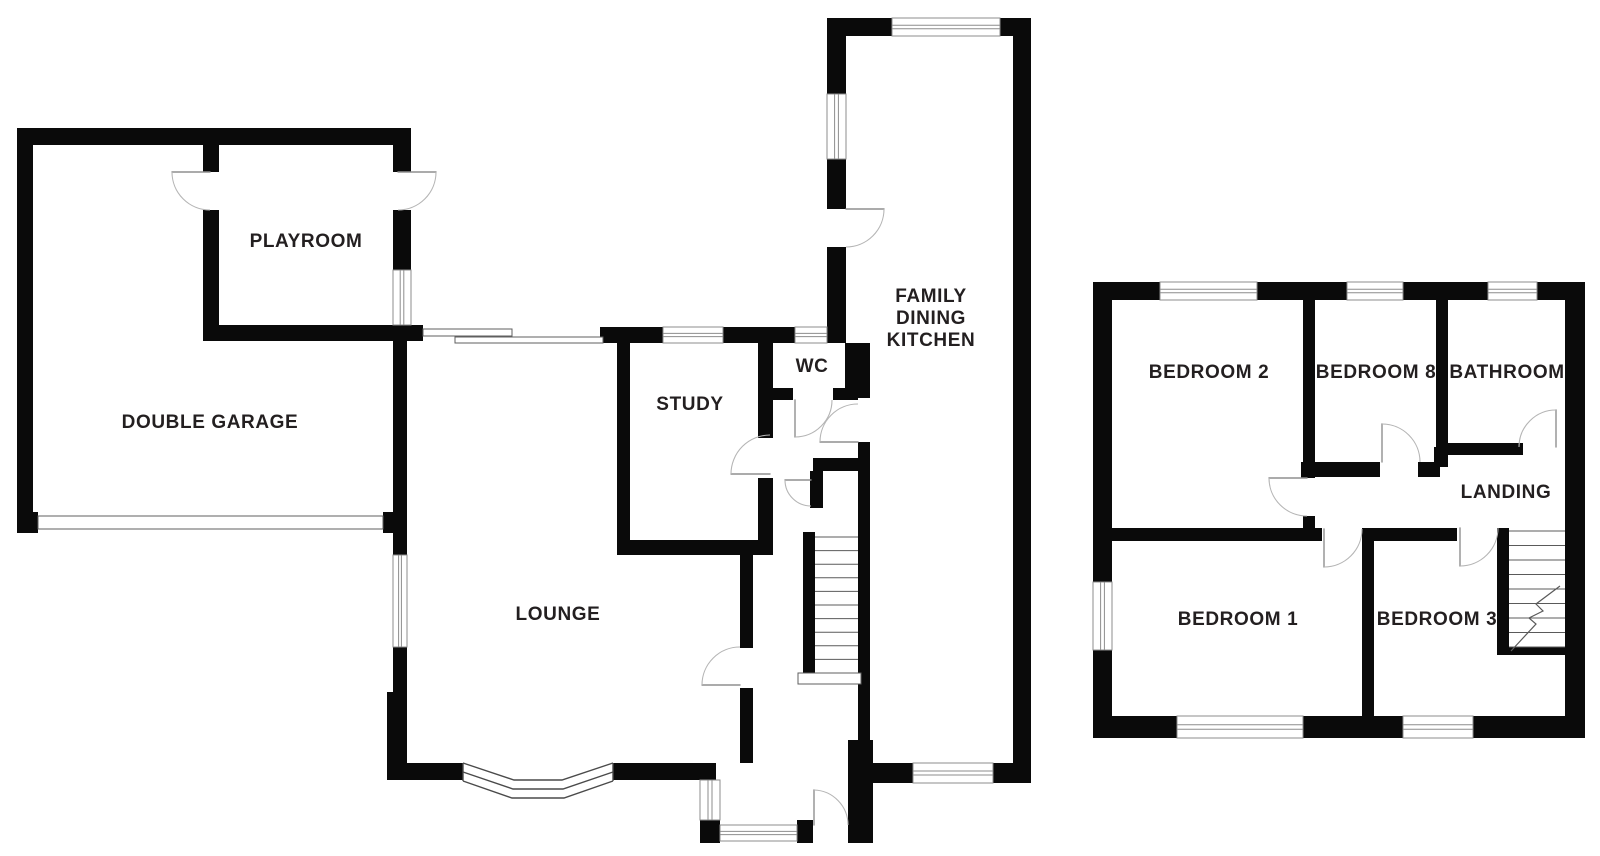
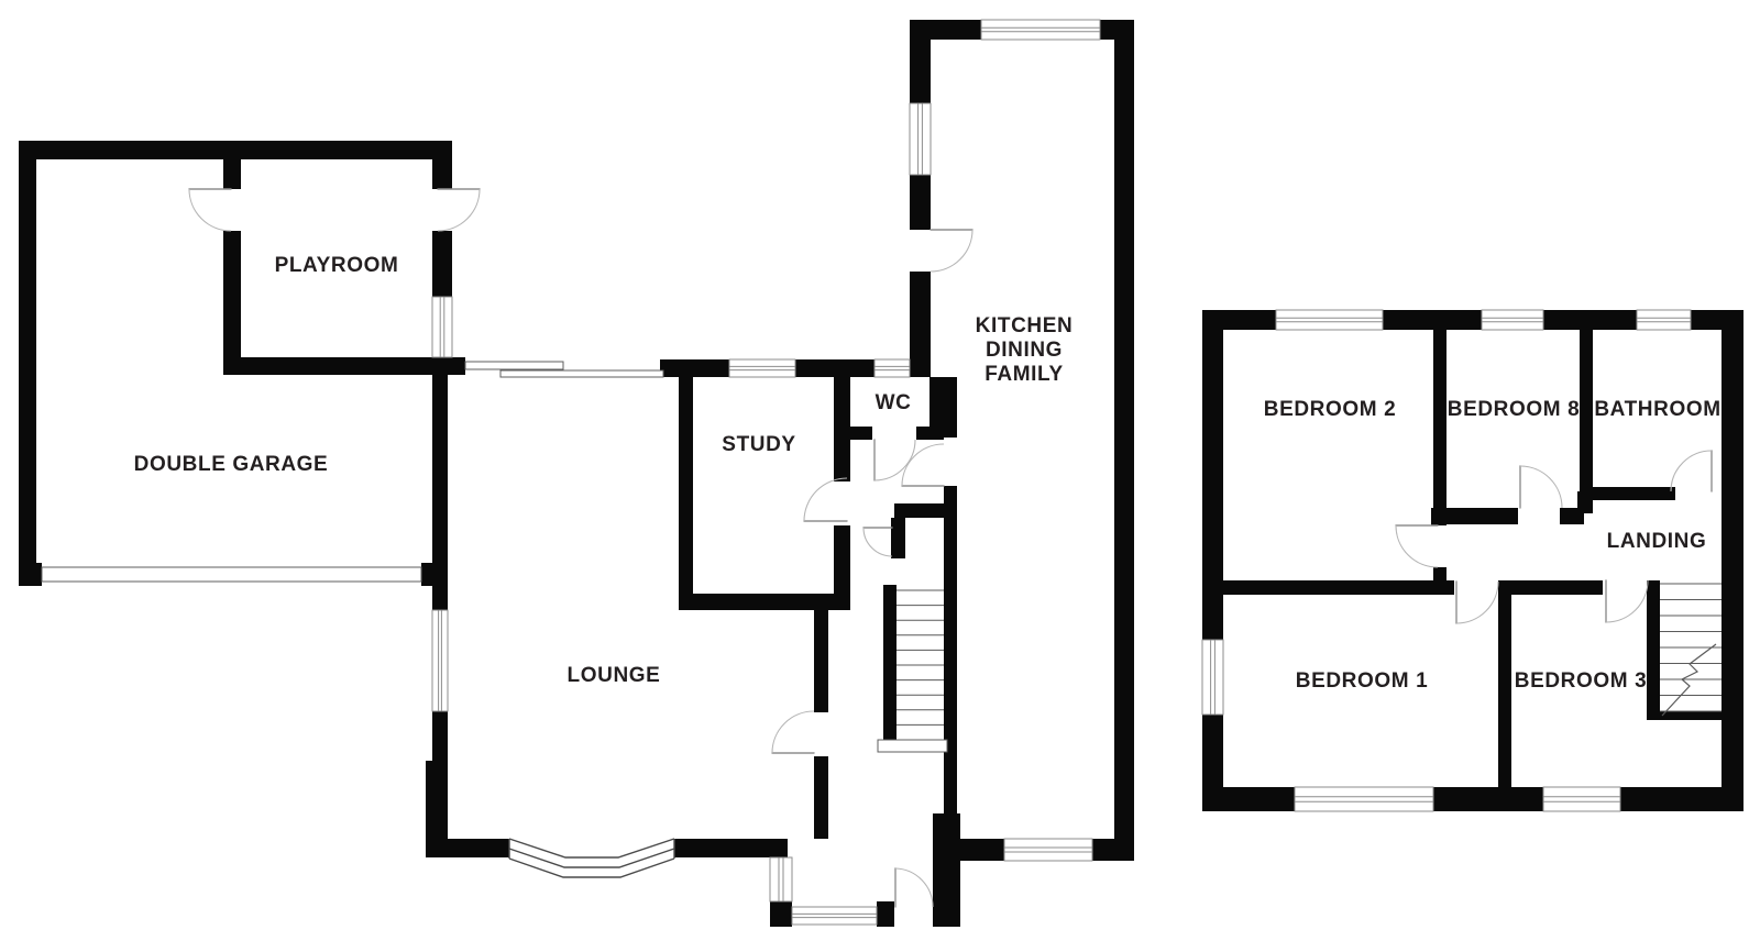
  PLAYROOM
  DOUBLE GARAGE
  STUDY
  WC
- FAMILY
+ KITCHEN
  DINING
- KITCHEN
+ FAMILY
  LOUNGE
  BEDROOM 2
  BEDROOM 8
  BATHROOM
  LANDING
  BEDROOM 1
  BEDROOM 3
